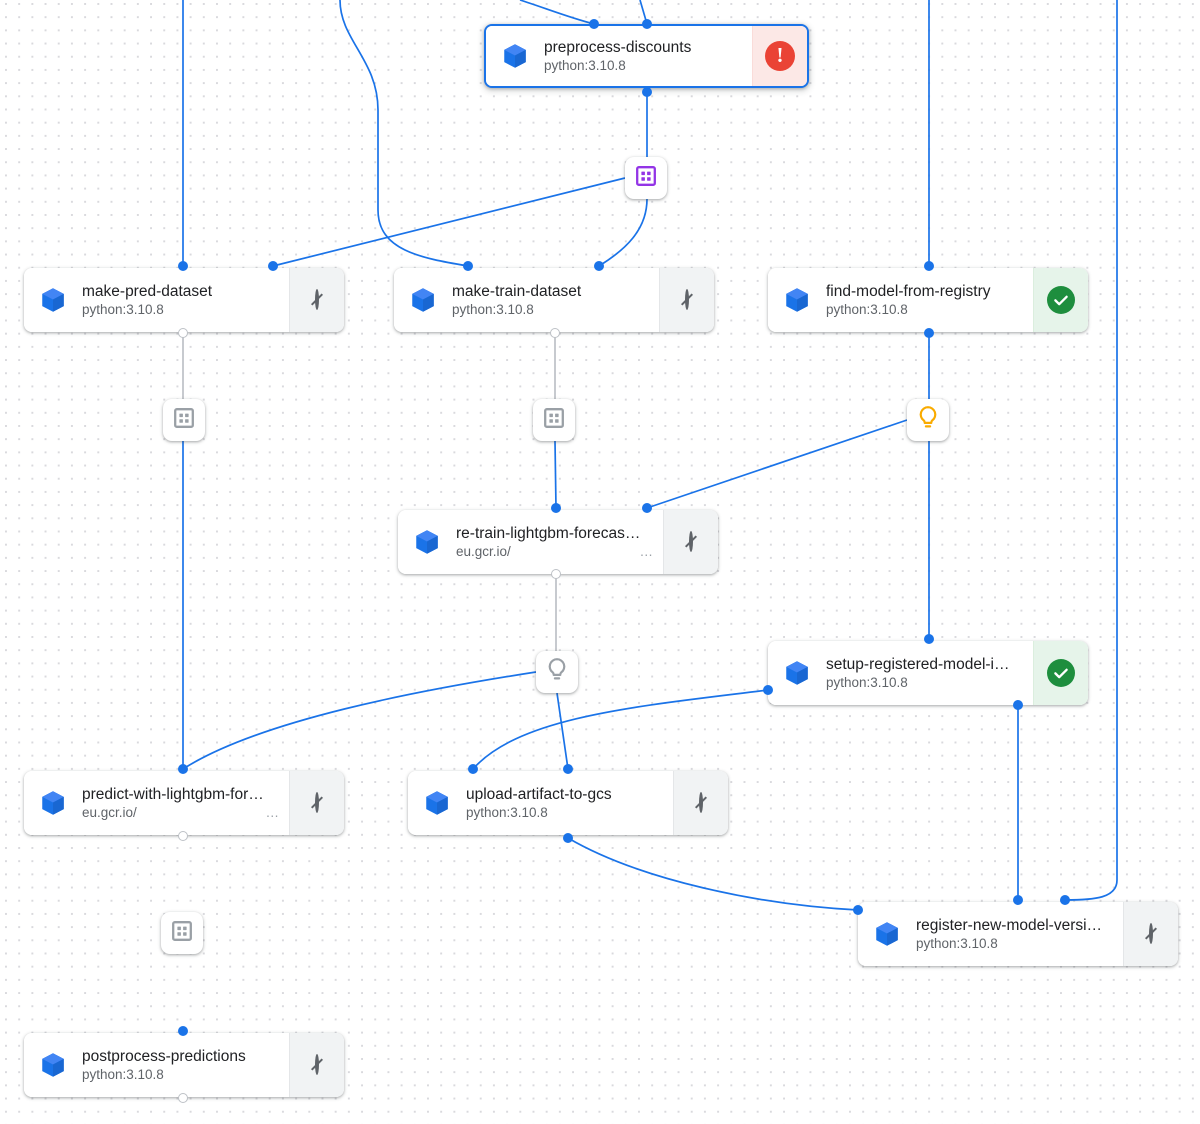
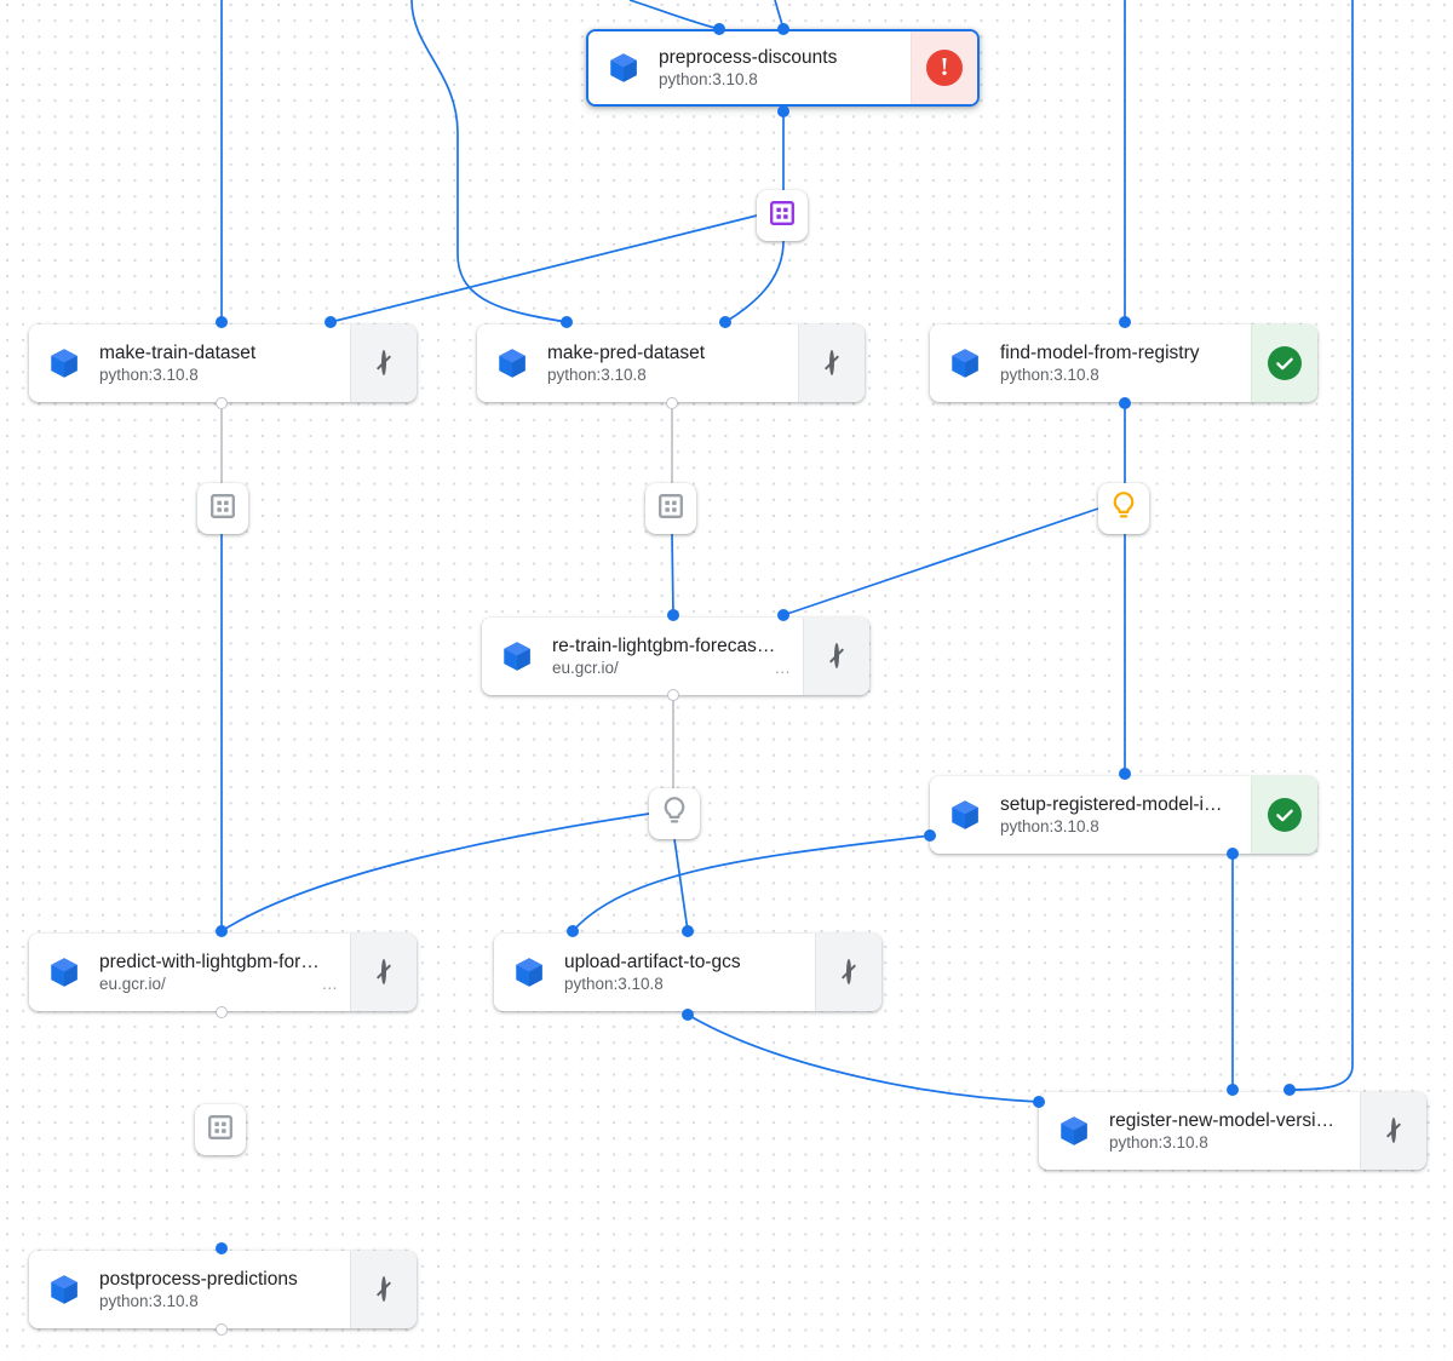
  preprocess-discounts
  python:3.10.8
  !
- make-pred-dataset
+ make-train-dataset
  python:3.10.8
- make-train-dataset
+ make-pred-dataset
  python:3.10.8
  find-model-from-registry
  python:3.10.8
  re-train-lightgbm-forecas…
  eu.gcr.io/
  …
  setup-registered-model-i…
  python:3.10.8
  predict-with-lightgbm-for…
  eu.gcr.io/
  …
  upload-artifact-to-gcs
  python:3.10.8
  register-new-model-versi…
  python:3.10.8
  postprocess-predictions
  python:3.10.8
